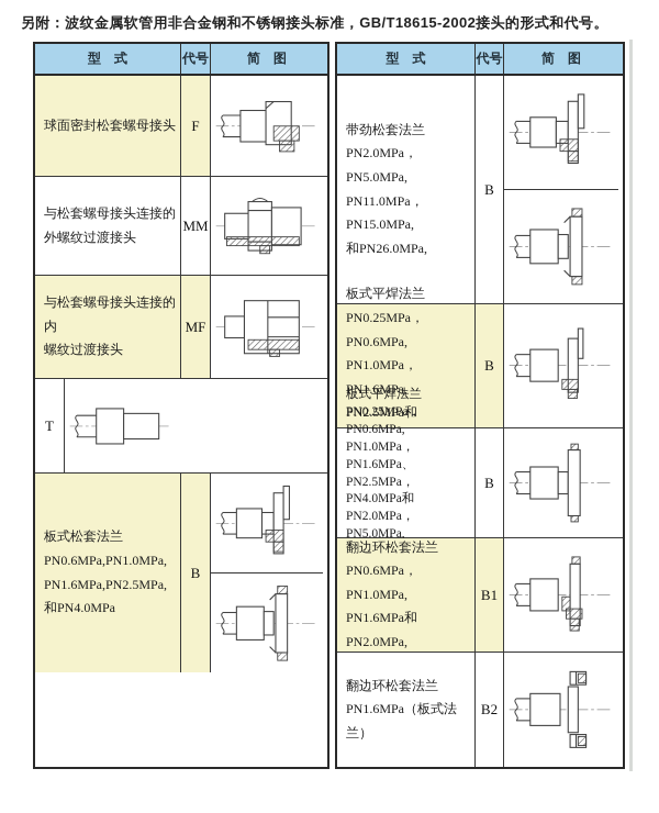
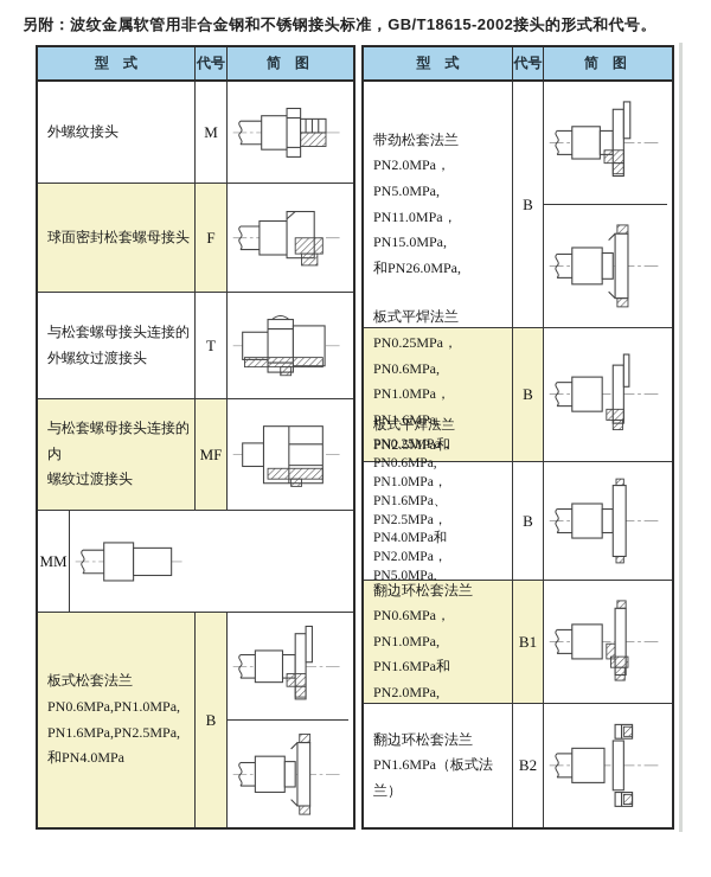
  另附：波纹金属软管用非合金钢和不锈钢接头标准，GB/T18615-2002接头的形式和代号。
  型 式
  代号
  简 图
+ 外螺纹接头
+ M
  球面密封松套螺母接头
  F
  与松套螺母接头连接的
  外螺纹过渡接头
- MM
+ T
  与松套螺母接头连接的内
  螺纹过渡接头
  MF
- T
+ MM
  板式松套法兰
  PN0.6MPa,PN1.0MPa,
  PN1.6MPa,PN2.5MPa,
  和PN4.0MPa
  B
  型 式
  代号
  简 图
  带劲松套法兰
  PN2.0MPa，PN5.0MPa,
  PN11.0MPa，PN15.0MPa,
  和PN26.0MPa,
  B
  板式平焊法兰
  PN0.25MPa，PN0.6MPa,
  PN1.0MPa，PN1.6MPa,
  B
  板式平焊法兰
  PN0.25MPa，PN0.6MPa,
  PN1.0MPa，PN1.6MPa、
  PN2.5MPa，PN4.0MPa和
  PN2.0MPa，PN5.0MPa,
  B
  翻边环松套法兰
  PN0.6MPa，PN1.0MPa,
  PN1.6MPa和PN2.0MPa,
  B1
  翻边环松套法兰
  PN1.6MPa（板式法兰）
  B2
